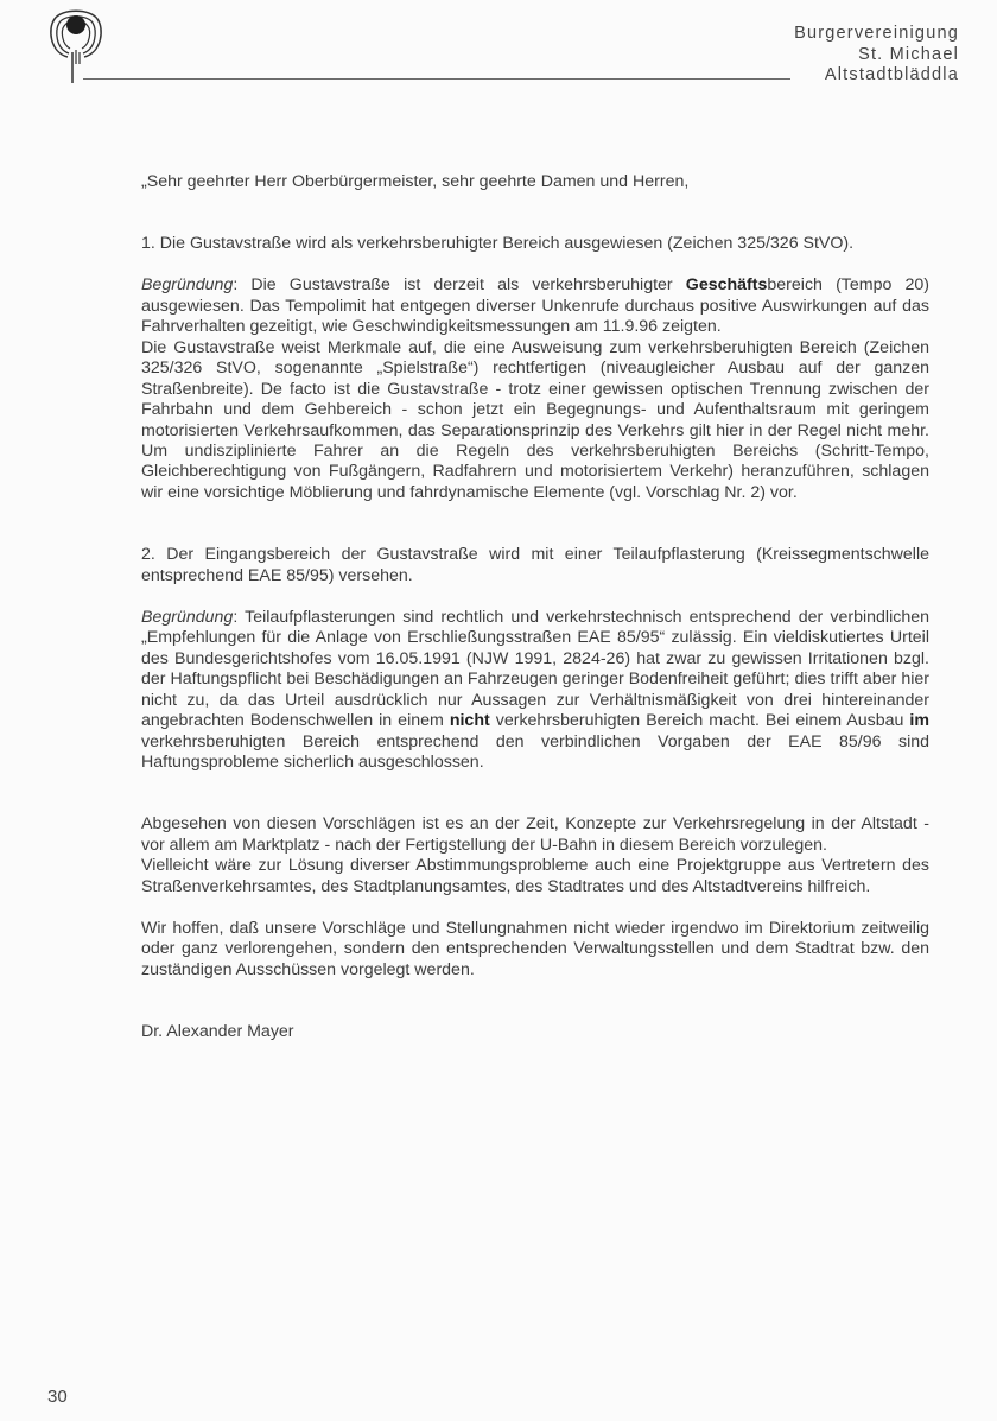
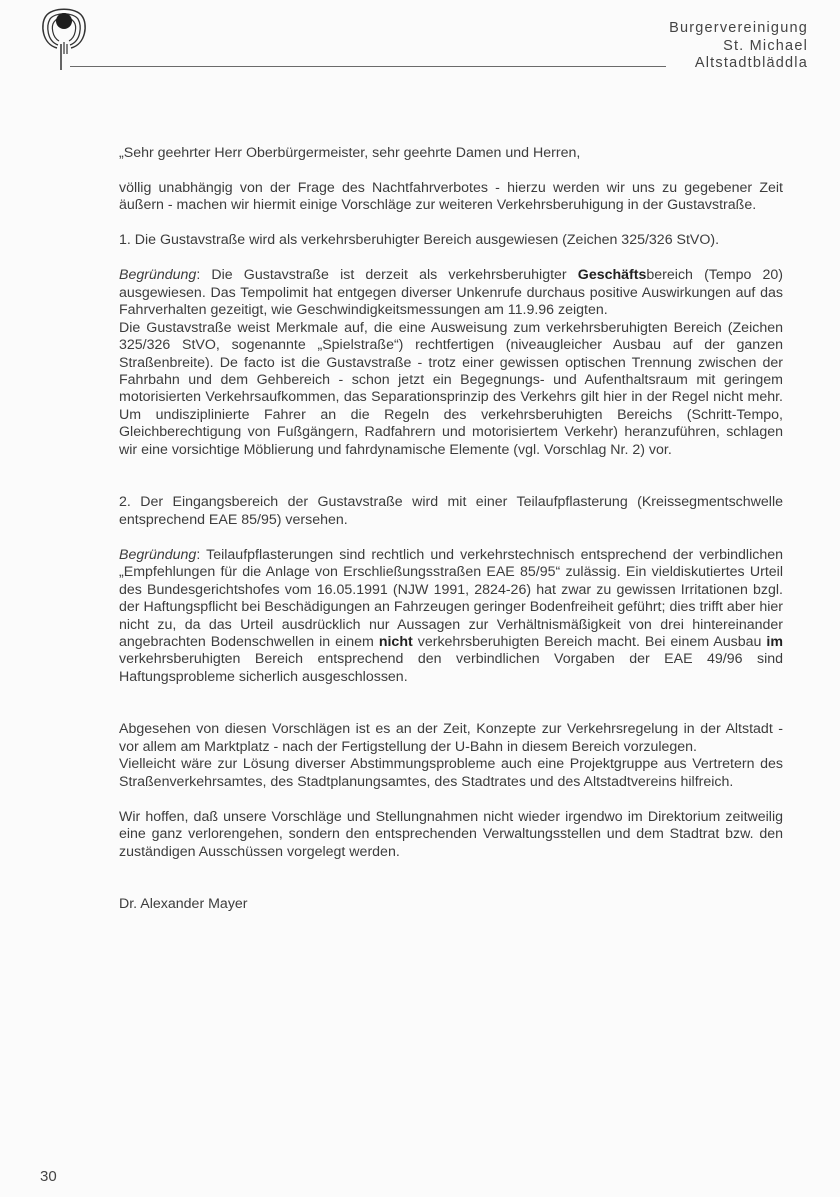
  Burgervereinigung
  St. Michael
  Altstadtbläddla
  „Sehr geehrter Herr Oberbürgermeister, sehr geehrte Damen und Herren,
+ völlig unabhängig von der Frage des Nachtfahrverbotes - hierzu werden wir uns zu gegebener Zeit äußern - machen wir hiermit einige Vorschläge zur weiteren Verkehrsberuhigung in der Gustavstraße.
  1. Die Gustavstraße wird als verkehrsberuhigter Bereich ausgewiesen (Zeichen 325/326 StVO).
  Begründung: Die Gustavstraße ist derzeit als verkehrsberuhigter Geschäftsbereich (Tempo 20) ausgewiesen. Das Tempolimit hat entgegen diverser Unkenrufe durchaus positive Auswirkungen auf das Fahrverhalten gezeitigt, wie Geschwindigkeitsmessungen am 11.9.96 zeigten.
  Die Gustavstraße weist Merkmale auf, die eine Ausweisung zum verkehrsberuhigten Bereich (Zeichen 325/326 StVO, sogenannte „Spielstraße“) rechtfertigen (niveaugleicher Ausbau auf der ganzen Straßenbreite). De facto ist die Gustavstraße - trotz einer gewissen optischen Trennung zwischen der Fahrbahn und dem Gehbereich - schon jetzt ein Begegnungs- und Aufenthaltsraum mit geringem motorisierten Verkehrsaufkommen, das Separationsprinzip des Verkehrs gilt hier in der Regel nicht mehr. Um undisziplinierte Fahrer an die Regeln des verkehrsberuhigten Bereichs (Schritt-Tempo, Gleichberechtigung von Fußgängern, Radfahrern und motorisiertem Verkehr) heranzuführen, schlagen wir eine vorsichtige Möblierung und fahrdynamische Elemente (vgl. Vorschlag Nr. 2) vor.
  2. Der Eingangsbereich der Gustavstraße wird mit einer Teilaufpflasterung (Kreissegmentschwelle entsprechend EAE 85/95) versehen.
- Begründung: Teilaufpflasterungen sind rechtlich und verkehrstechnisch entsprechend der verbindlichen „Empfehlungen für die Anlage von Erschließungsstraßen EAE 85/95“ zulässig. Ein vieldiskutiertes Urteil des Bundesgerichtshofes vom 16.05.1991 (NJW 1991, 2824-26) hat zwar zu gewissen Irritationen bzgl. der Haftungspflicht bei Beschädigungen an Fahrzeugen geringer Bodenfreiheit geführt; dies trifft aber hier nicht zu, da das Urteil ausdrücklich nur Aussagen zur Verhältnismäßigkeit von drei hintereinander angebrachten Bodenschwellen in einem nicht verkehrsberuhigten Bereich macht. Bei einem Ausbau im verkehrsberuhigten Bereich entsprechend den verbindlichen Vorgaben der EAE 85/96 sind Haftungsprobleme sicherlich ausgeschlossen.
+ Begründung: Teilaufpflasterungen sind rechtlich und verkehrstechnisch entsprechend der verbindlichen „Empfehlungen für die Anlage von Erschließungsstraßen EAE 85/95“ zulässig. Ein vieldiskutiertes Urteil des Bundesgerichtshofes vom 16.05.1991 (NJW 1991, 2824-26) hat zwar zu gewissen Irritationen bzgl. der Haftungspflicht bei Beschädigungen an Fahrzeugen geringer Bodenfreiheit geführt; dies trifft aber hier nicht zu, da das Urteil ausdrücklich nur Aussagen zur Verhältnismäßigkeit von drei hintereinander angebrachten Bodenschwellen in einem nicht verkehrsberuhigten Bereich macht. Bei einem Ausbau im verkehrsberuhigten Bereich entsprechend den verbindlichen Vorgaben der EAE 49/96 sind Haftungsprobleme sicherlich ausgeschlossen.
  Abgesehen von diesen Vorschlägen ist es an der Zeit, Konzepte zur Verkehrsregelung in der Altstadt - vor allem am Marktplatz - nach der Fertigstellung der U-Bahn in diesem Bereich vorzulegen.
  Vielleicht wäre zur Lösung diverser Abstimmungsprobleme auch eine Projektgruppe aus Vertretern des Straßenverkehrsamtes, des Stadtplanungsamtes, des Stadtrates und des Altstadtvereins hilfreich.
- Wir hoffen, daß unsere Vorschläge und Stellungnahmen nicht wieder irgendwo im Direktorium zeitweilig oder ganz verlorengehen, sondern den entsprechenden Verwaltungsstellen und dem Stadtrat bzw. den zuständigen Ausschüssen vorgelegt werden.
+ Wir hoffen, daß unsere Vorschläge und Stellungnahmen nicht wieder irgendwo im Direktorium zeitweilig eine ganz verlorengehen, sondern den entsprechenden Verwaltungsstellen und dem Stadtrat bzw. den zuständigen Ausschüssen vorgelegt werden.
  Dr. Alexander Mayer
  30
